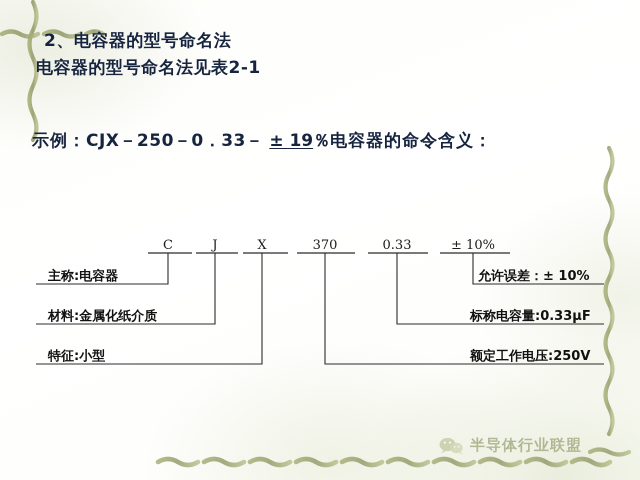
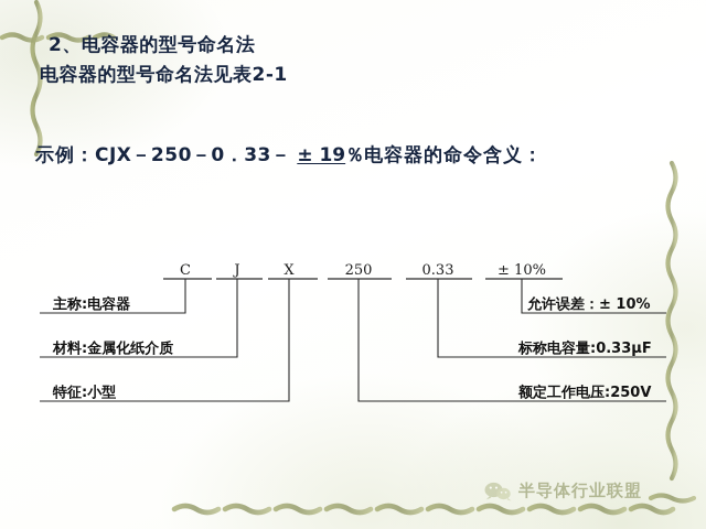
  2、电容器的型号命名法
  电容器的型号命名法见表2-1
  示例：CJX－250－0．33－ ± 19％电容器的命令含义：
  C
  J
  X
- 370
+ 250
  0.33
  ± 10%
  主称:电容器
  材料:金属化纸介质
  特征:小型
  允许误差：± 10%
  标称电容量:0.33μF
  额定工作电压:250V
  半导体行业联盟
